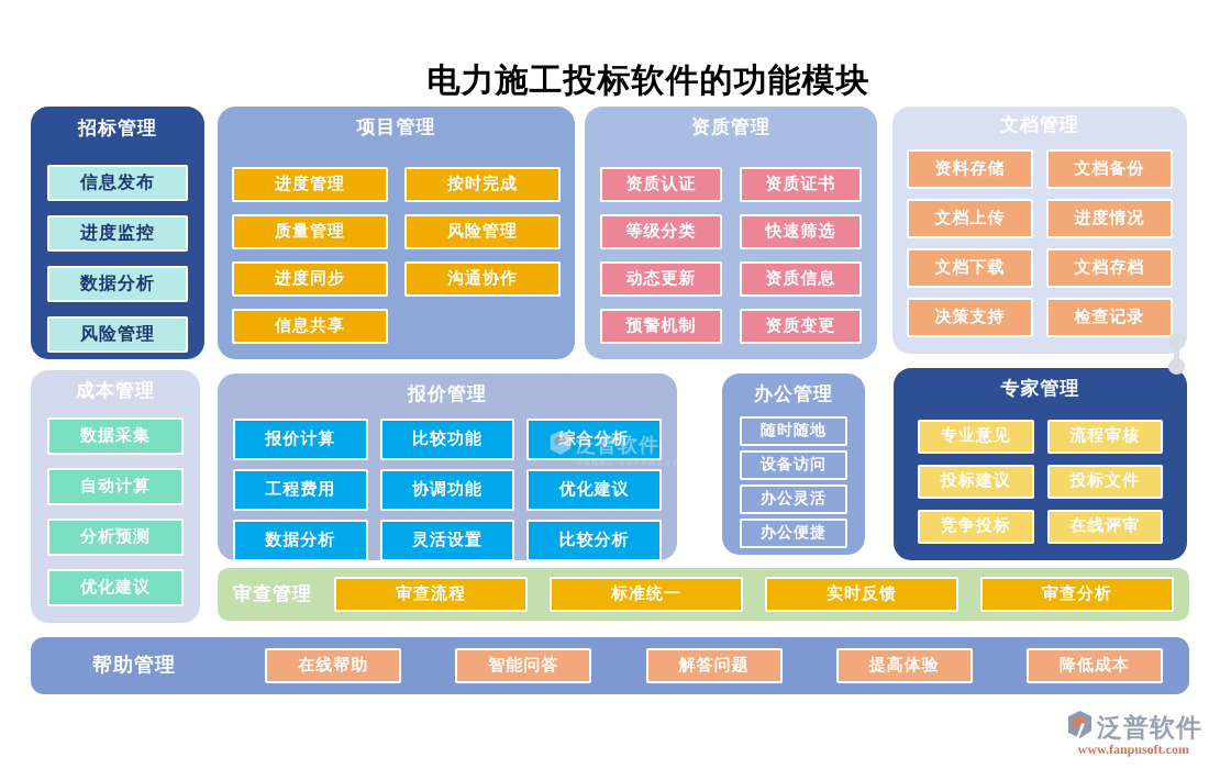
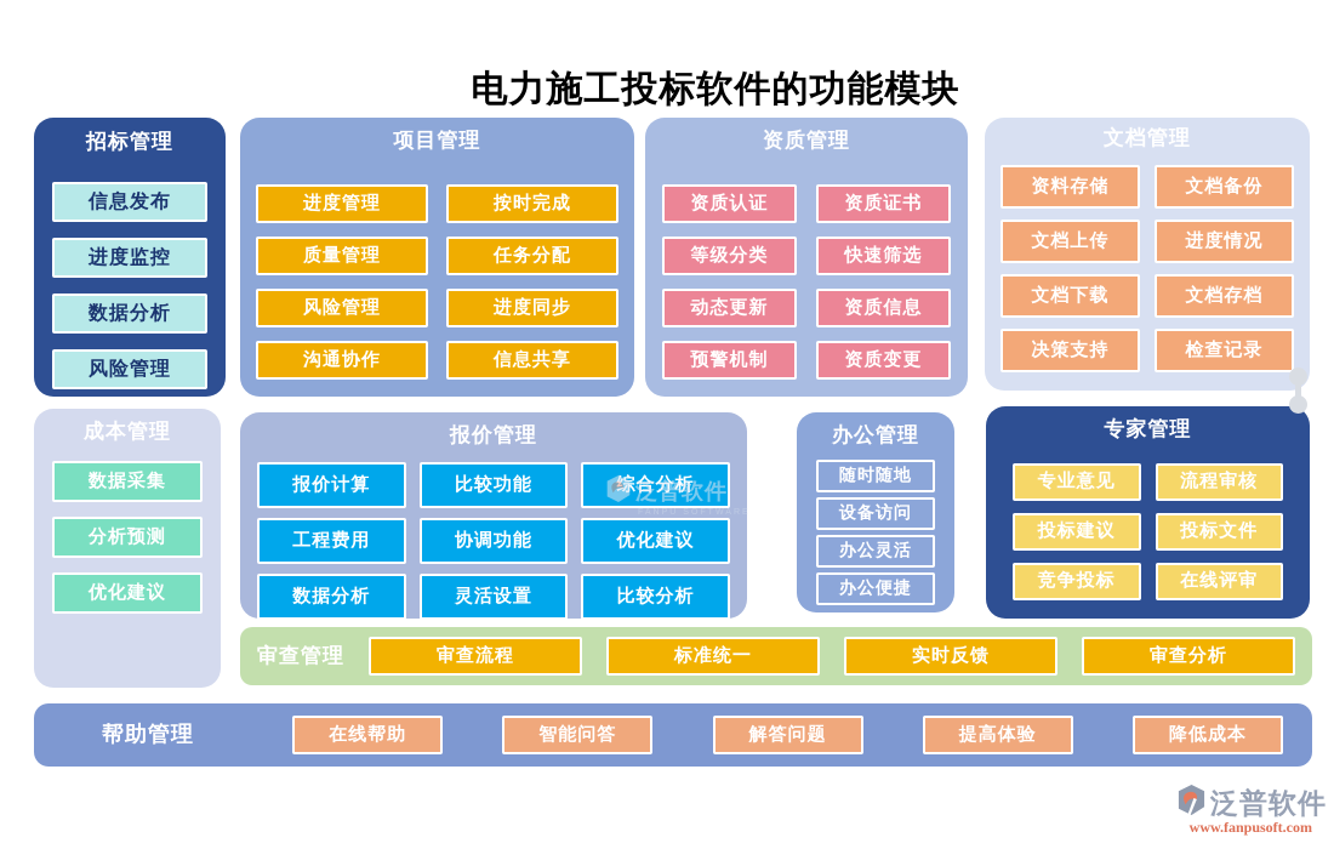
  电力施工投标软件的功能模块
  招标管理
  信息发布
  进度监控
  数据分析
  风险管理
  项目管理
  进度管理
  按时完成
  质量管理
+ 任务分配
  风险管理
  进度同步
  沟通协作
  信息共享
  资质管理
  资质认证
  资质证书
  等级分类
  快速筛选
  动态更新
  资质信息
  预警机制
  资质变更
  文档管理
  资料存储
  文档备份
  文档上传
  进度情况
  文档下载
  文档存档
  决策支持
  检查记录
  成本管理
  数据采集
- 自动计算
  分析预测
  优化建议
  报价管理
  报价计算
  比较功能
  综合分析
  工程费用
  协调功能
  优化建议
  数据分析
  灵活设置
  比较分析
  办公管理
  随时随地
  设备访问
  办公灵活
  办公便捷
  专家管理
  专业意见
  流程审核
  投标建议
  投标文件
  竞争投标
  在线评审
  审查管理
  审查流程
  标准统一
  实时反馈
  审查分析
  帮助管理
  在线帮助
  智能问答
  解答问题
  提高体验
  降低成本
  泛普软件
  泛普软件
  www.fanpusoft.com
